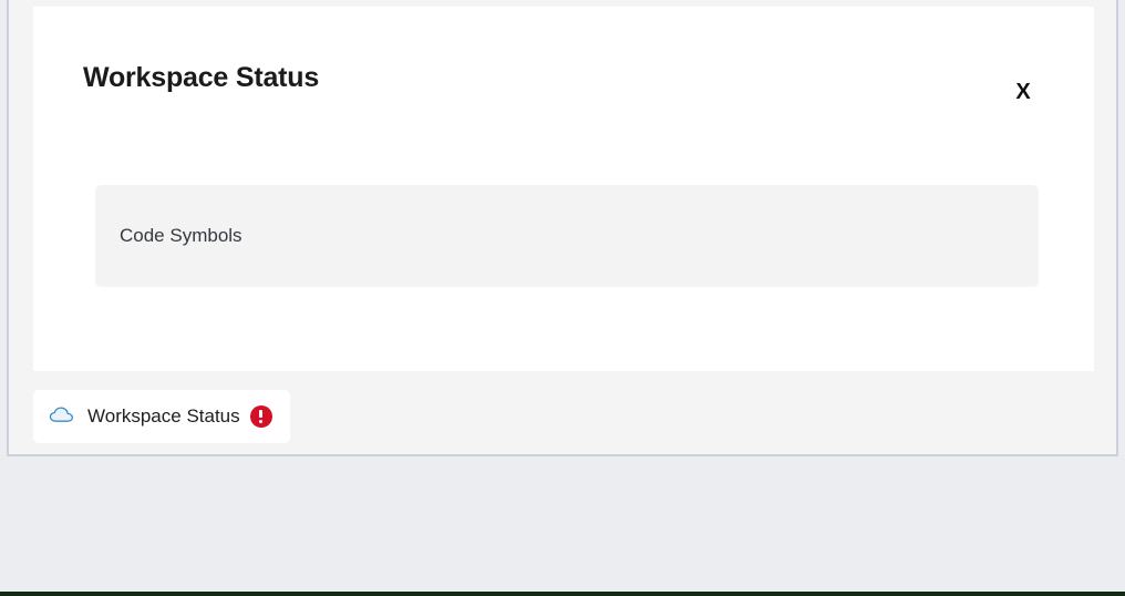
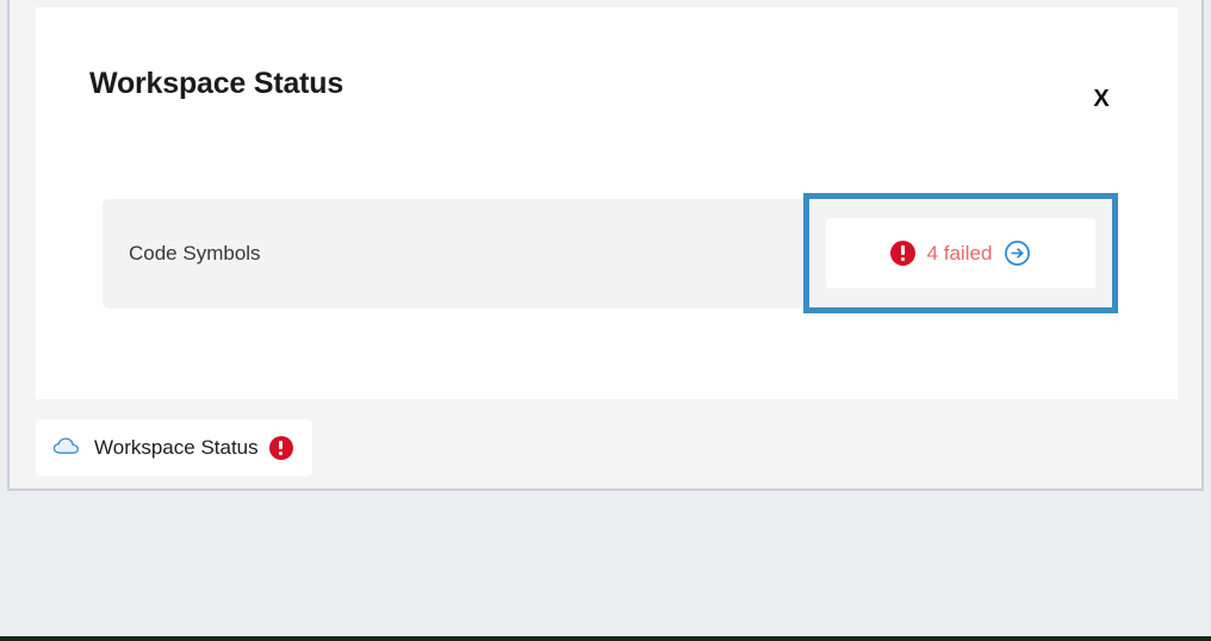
  Workspace Status
  X
  Code Symbols
+ 4 failed
  Workspace Status
